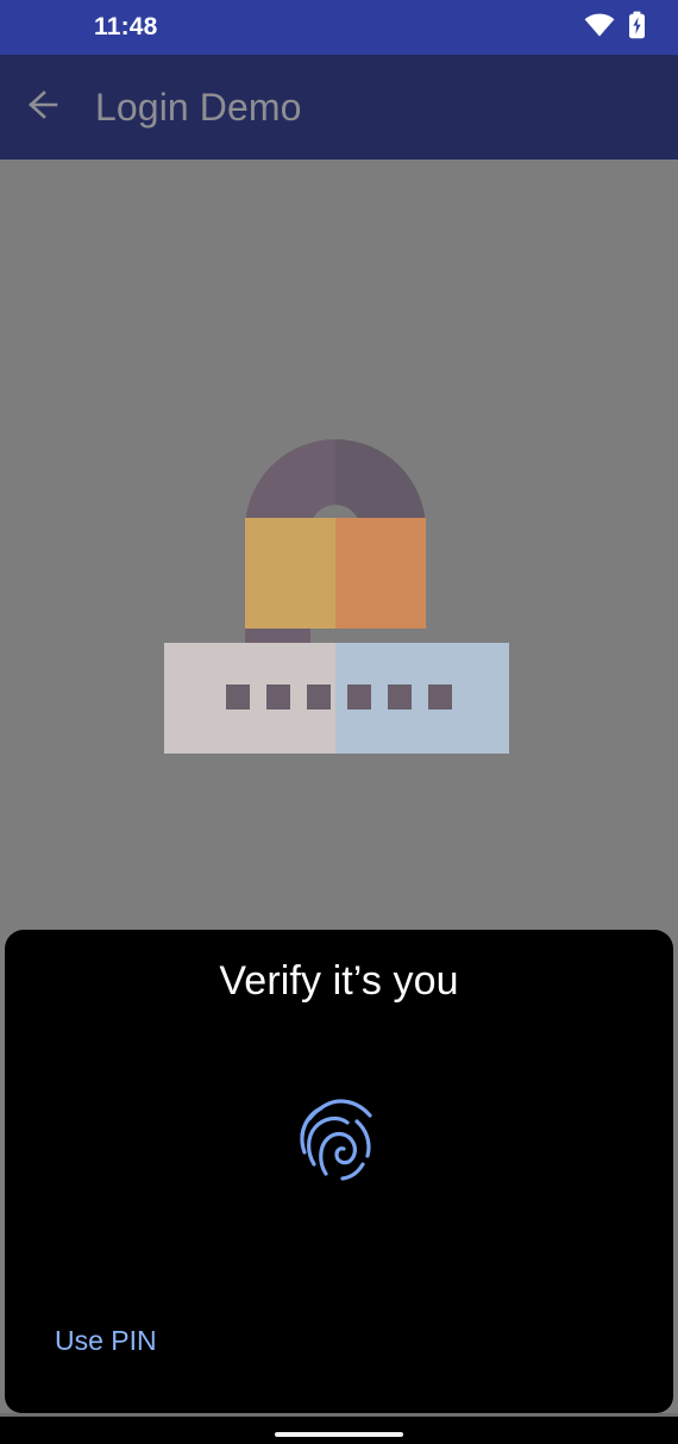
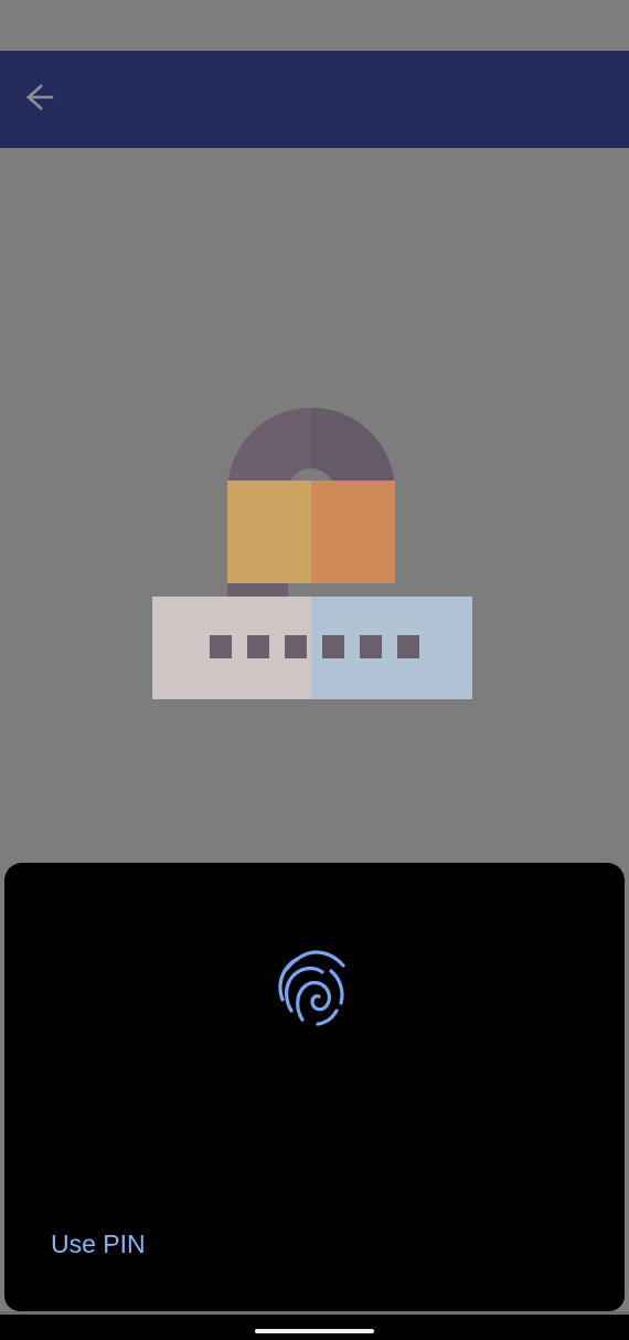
- 11:48
- Login Demo
- Verify it’s you
  Use PIN
